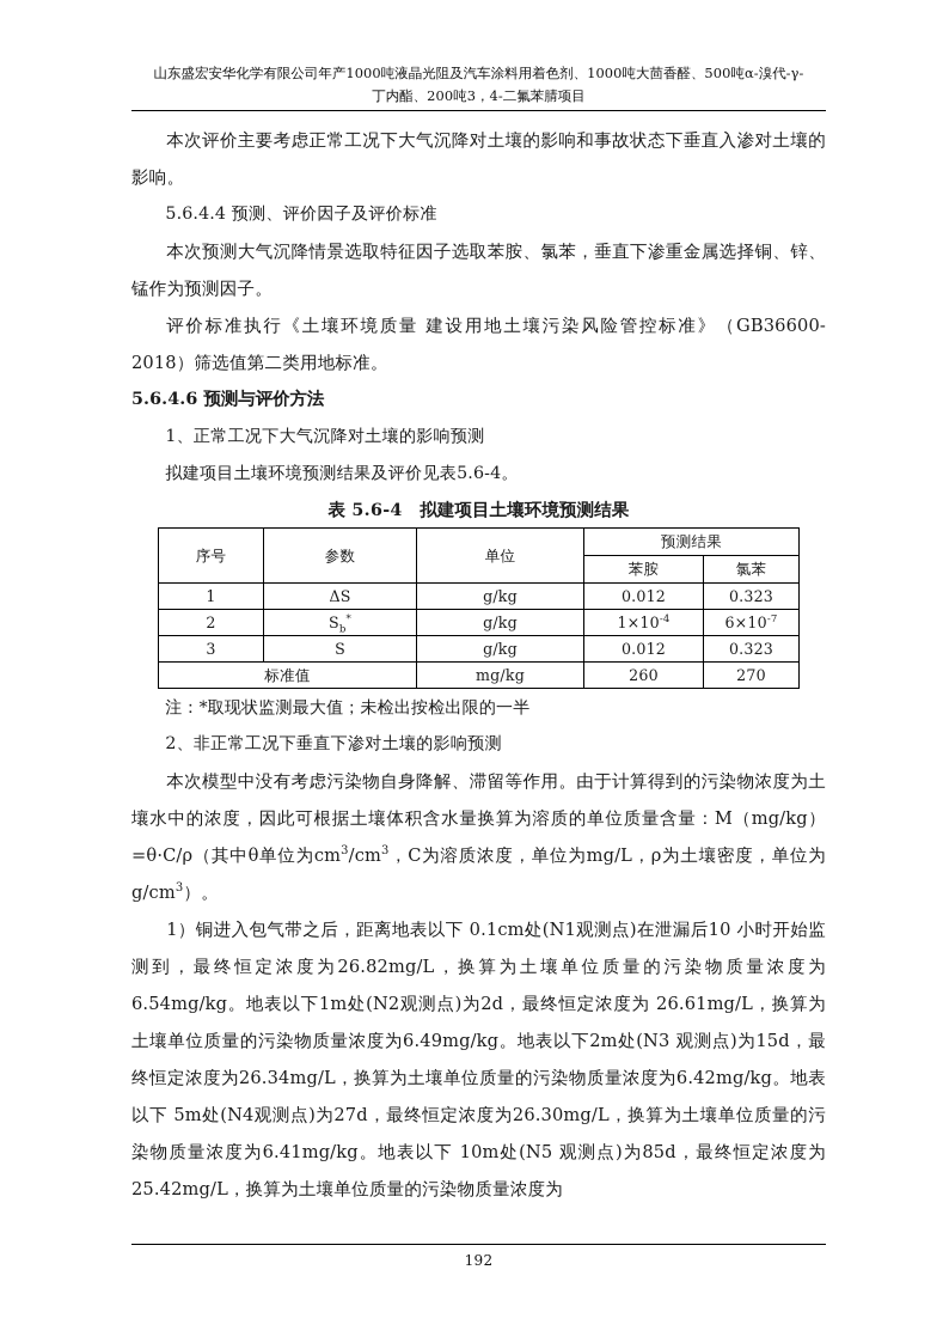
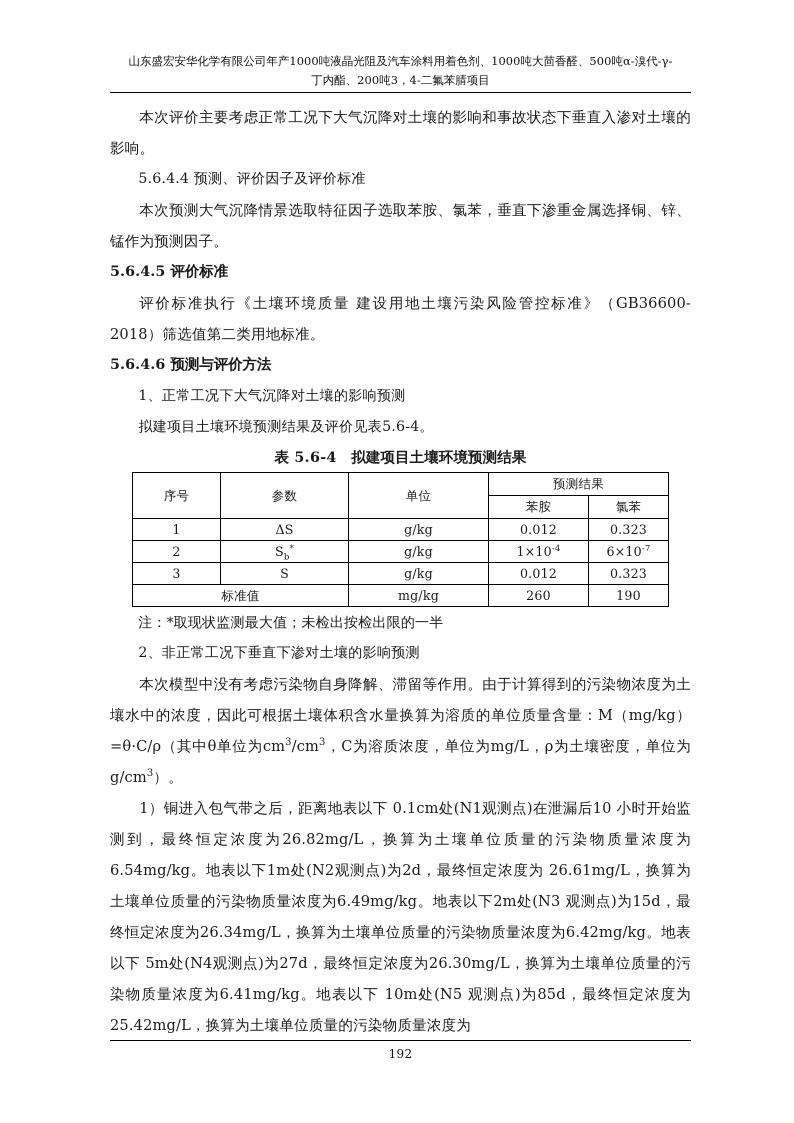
  山东盛宏安华化学有限公司年产1000吨液晶光阻及汽车涂料用着色剂、1000吨大茴香醛、500吨α-溴代-γ-
  丁内酯、200吨3，4-二氟苯腈项目
  本次评价主要考虑正常工况下大气沉降对土壤的影响和事故状态下垂直入渗对土壤的影响。
  5.6.4.4 预测、评价因子及评价标准
  本次预测大气沉降情景选取特征因子选取苯胺、氯苯，垂直下渗重金属选择铜、锌、锰作为预测因子。
+ 5.6.4.5 评价标准
  评价标准执行《土壤环境质量 建设用地土壤污染风险管控标准》（GB36600-2018）筛选值第二类用地标准。
  5.6.4.6 预测与评价方法
  1、正常工况下大气沉降对土壤的影响预测
  拟建项目土壤环境预测结果及评价见表5.6-4。
  表 5.6-4 拟建项目土壤环境预测结果
  序号	参数	单位	预测结果
  苯胺	氯苯
  1	ΔS	g/kg	0.012	0.323
  2	Sb*	g/kg	1×10-4	6×10-7
  3	S	g/kg	0.012	0.323
- 标准值	mg/kg	260	270
+ 标准值	mg/kg	260	190
  注：*取现状监测最大值；未检出按检出限的一半
  2、非正常工况下垂直下渗对土壤的影响预测
  本次模型中没有考虑污染物自身降解、滞留等作用。由于计算得到的污染物浓度为土壤水中的浓度，因此可根据土壤体积含水量换算为溶质的单位质量含量：M（mg/kg）=θ·C/ρ（其中θ单位为cm3/cm3，C为溶质浓度，单位为mg/L，ρ为土壤密度，单位为 g/cm3）。
  1）铜进入包气带之后，距离地表以下 0.1cm处(N1观测点)在泄漏后10 小时开始监测到，最终恒定浓度为26.82mg/L，换算为土壤单位质量的污染物质量浓度为 6.54mg/kg。地表以下1m处(N2观测点)为2d，最终恒定浓度为 26.61mg/L，换算为土壤单位质量的污染物质量浓度为6.49mg/kg。地表以下2m处(N3 观测点)为15d，最终恒定浓度为26.34mg/L，换算为土壤单位质量的污染物质量浓度为6.42mg/kg。地表以下 5m处(N4观测点)为27d，最终恒定浓度为26.30mg/L，换算为土壤单位质量的污染物质量浓度为6.41mg/kg。地表以下 10m处(N5 观测点)为85d，最终恒定浓度为25.42mg/L，换算为土壤单位质量的污染物质量浓度为
  192
